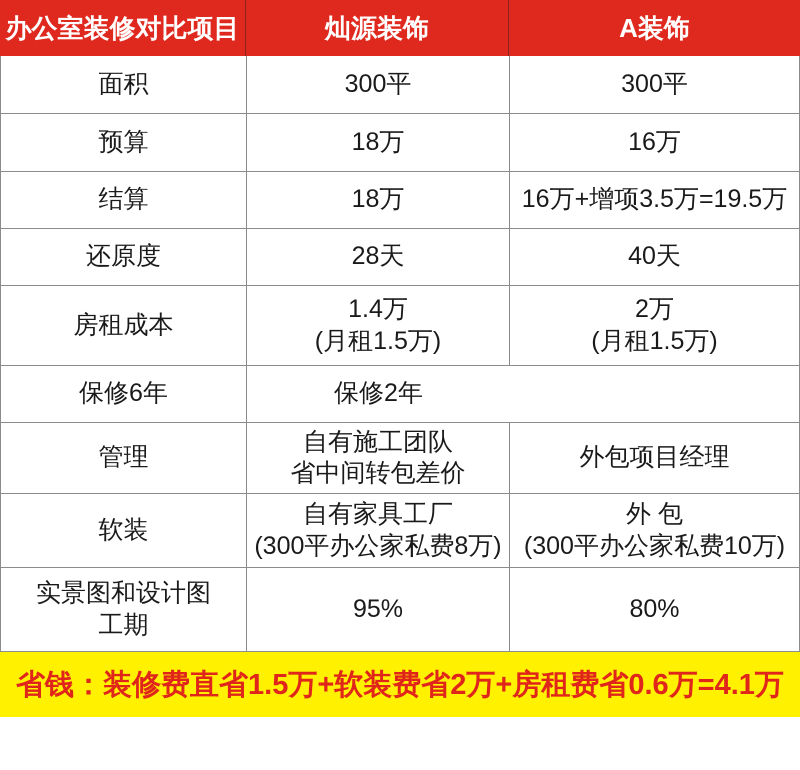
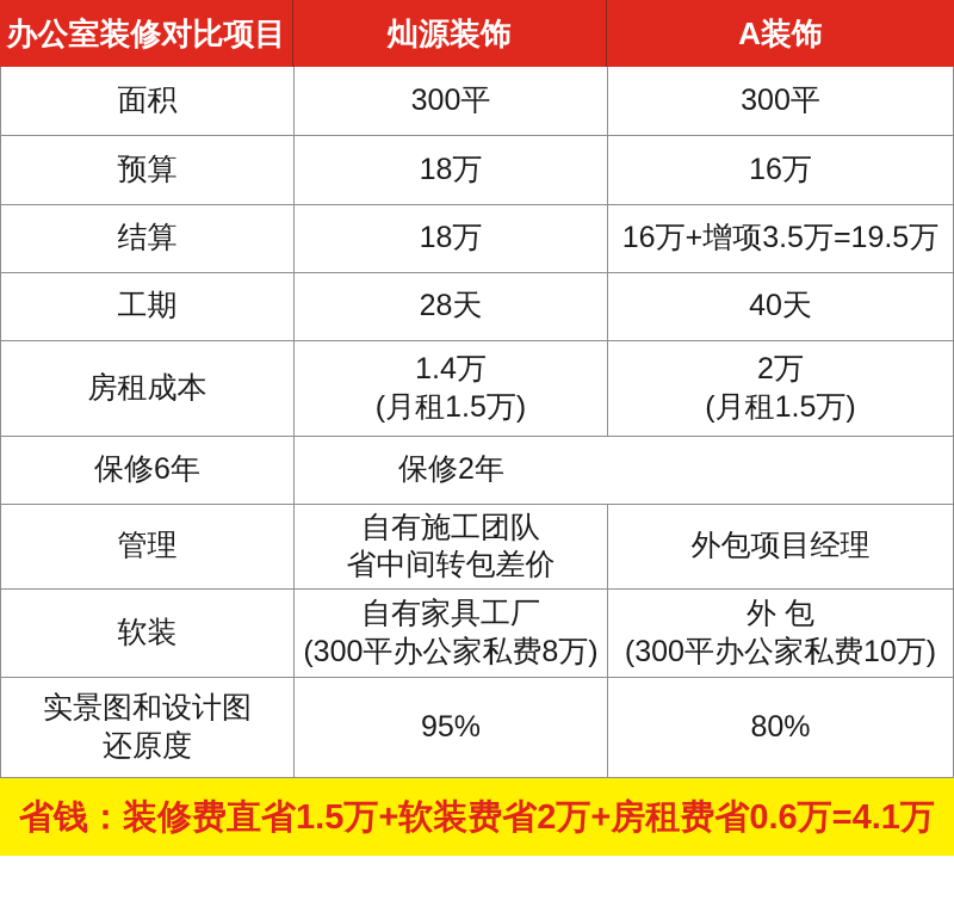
  办公室装修对比项目
  灿源装饰
  A装饰
  面积
  300平
  300平
  预算
  18万
  16万
  结算
  18万
  16万+增项3.5万=19.5万
- 还原度
+ 工期
  28天
  40天
  房租成本
  1.4万
  (月租1.5万)
  2万
  (月租1.5万)
  保修6年
  保修2年
  管理
  自有施工团队
  省中间转包差价
  外包项目经理
  软装
  自有家具工厂
  (300平办公家私费8万)
  外 包
  (300平办公家私费10万)
  实景图和设计图
- 工期
+ 还原度
  95%
  80%
  省钱：装修费直省1.5万+软装费省2万+房租费省0.6万=4.1万
